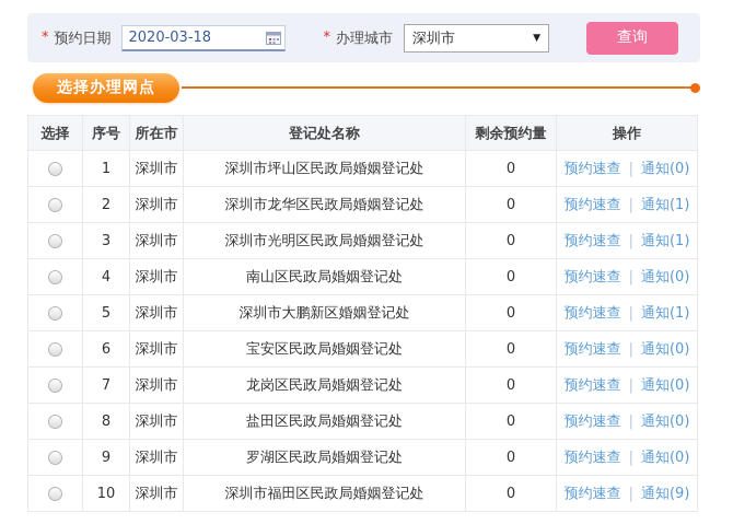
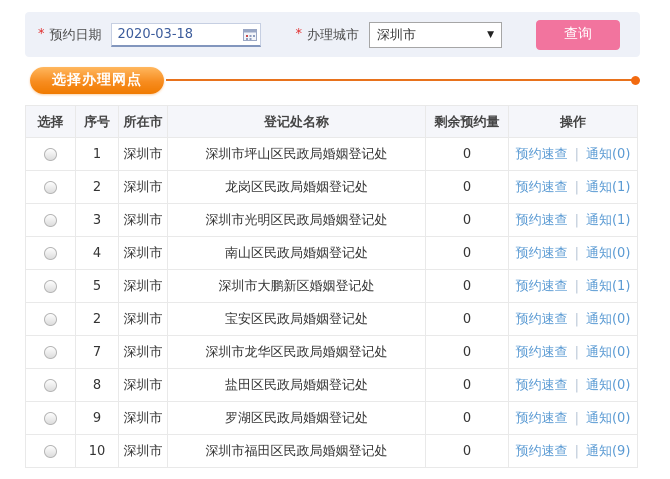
  *
  预约日期
  2020-03-18
  *
  办理城市
  深圳市
  ▼
  查询
  选择办理网点
  选择	序号	所在市	登记处名称	剩余预约量	操作
  	1	深圳市	深圳市坪山区民政局婚姻登记处	0	预约速查 | 通知(0)
- 	2	深圳市	深圳市龙华区民政局婚姻登记处	0	预约速查 | 通知(1)
+ 	2	深圳市	龙岗区民政局婚姻登记处	0	预约速查 | 通知(1)
  	3	深圳市	深圳市光明区民政局婚姻登记处	0	预约速查 | 通知(1)
  	4	深圳市	南山区民政局婚姻登记处	0	预约速查 | 通知(0)
  	5	深圳市	深圳市大鹏新区婚姻登记处	0	预约速查 | 通知(1)
- 	6	深圳市	宝安区民政局婚姻登记处	0	预约速查 | 通知(0)
+ 	2	深圳市	宝安区民政局婚姻登记处	0	预约速查 | 通知(0)
- 	7	深圳市	龙岗区民政局婚姻登记处	0	预约速查 | 通知(0)
+ 	7	深圳市	深圳市龙华区民政局婚姻登记处	0	预约速查 | 通知(0)
  	8	深圳市	盐田区民政局婚姻登记处	0	预约速查 | 通知(0)
  	9	深圳市	罗湖区民政局婚姻登记处	0	预约速查 | 通知(0)
  	10	深圳市	深圳市福田区民政局婚姻登记处	0	预约速查 | 通知(9)
